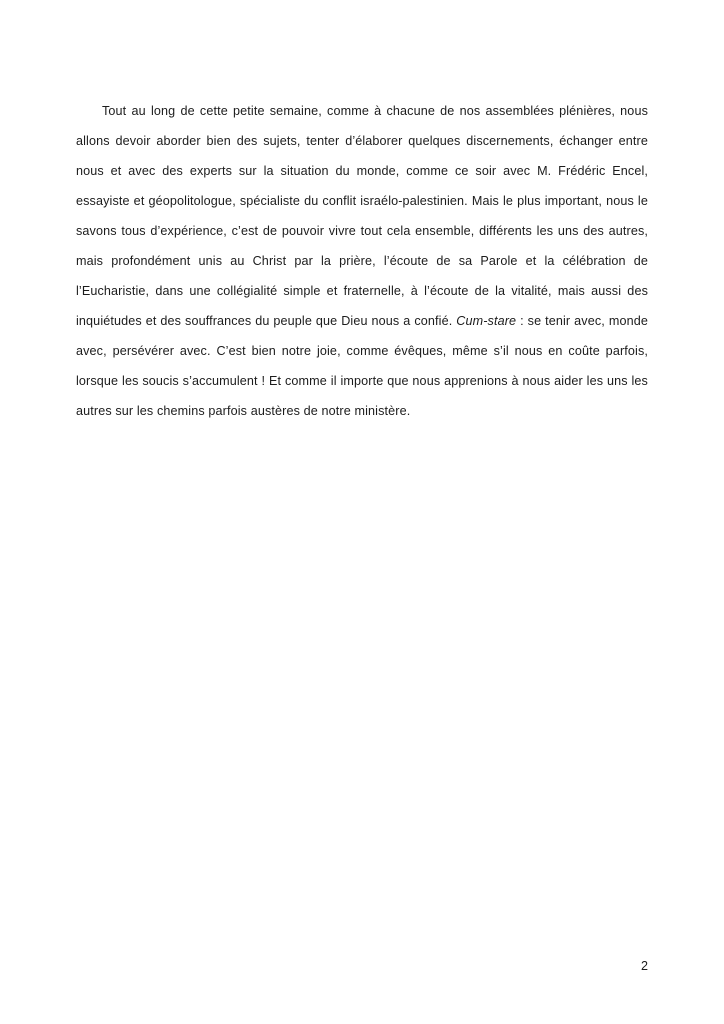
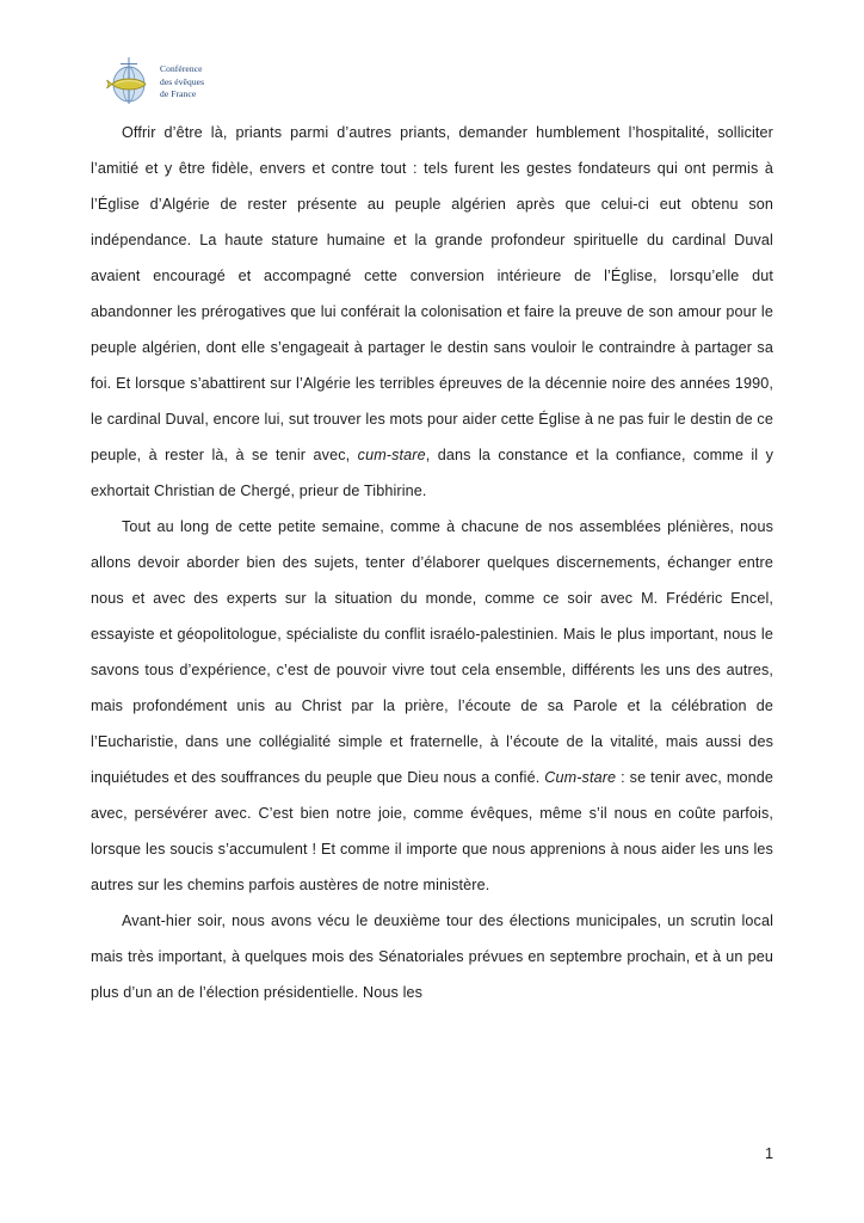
+ Conférence
+ des évêques
+ de France
+ Offrir d’être là, priants parmi d’autres priants, demander humblement l’hospitalité, solliciter l’amitié et y être fidèle, envers et contre tout : tels furent les gestes fondateurs qui ont permis à l’Église d’Algérie de rester présente au peuple algérien après que celui-ci eut obtenu son indépendance. La haute stature humaine et la grande profondeur spirituelle du cardinal Duval avaient encouragé et accompagné cette conversion intérieure de l’Église, lorsqu’elle dut abandonner les prérogatives que lui conférait la colonisation et faire la preuve de son amour pour le peuple algérien, dont elle s’engageait à partager le destin sans vouloir le contraindre à partager sa foi. Et lorsque s’abattirent sur l’Algérie les terribles épreuves de la décennie noire des années 1990, le cardinal Duval, encore lui, sut trouver les mots pour aider cette Église à ne pas fuir le destin de ce peuple, à rester là, à se tenir avec, cum-stare, dans la constance et la confiance, comme il y exhortait Christian de Chergé, prieur de Tibhirine.
  Tout au long de cette petite semaine, comme à chacune de nos assemblées plénières, nous allons devoir aborder bien des sujets, tenter d’élaborer quelques discernements, échanger entre nous et avec des experts sur la situation du monde, comme ce soir avec M. Frédéric Encel, essayiste et géopolitologue, spécialiste du conflit israélo-palestinien. Mais le plus important, nous le savons tous d’expérience, c’est de pouvoir vivre tout cela ensemble, différents les uns des autres, mais profondément unis au Christ par la prière, l’écoute de sa Parole et la célébration de l’Eucharistie, dans une collégialité simple et fraternelle, à l’écoute de la vitalité, mais aussi des inquiétudes et des souffrances du peuple que Dieu nous a confié. Cum-stare : se tenir avec, monde avec, persévérer avec. C’est bien notre joie, comme évêques, même s’il nous en coûte parfois, lorsque les soucis s’accumulent ! Et comme il importe que nous apprenions à nous aider les uns les autres sur les chemins parfois austères de notre ministère.
+ Avant-hier soir, nous avons vécu le deuxième tour des élections municipales, un scrutin local mais très important, à quelques mois des Sénatoriales prévues en septembre prochain, et à un peu plus d’un an de l’élection présidentielle. Nous les
- 2
+ 1
